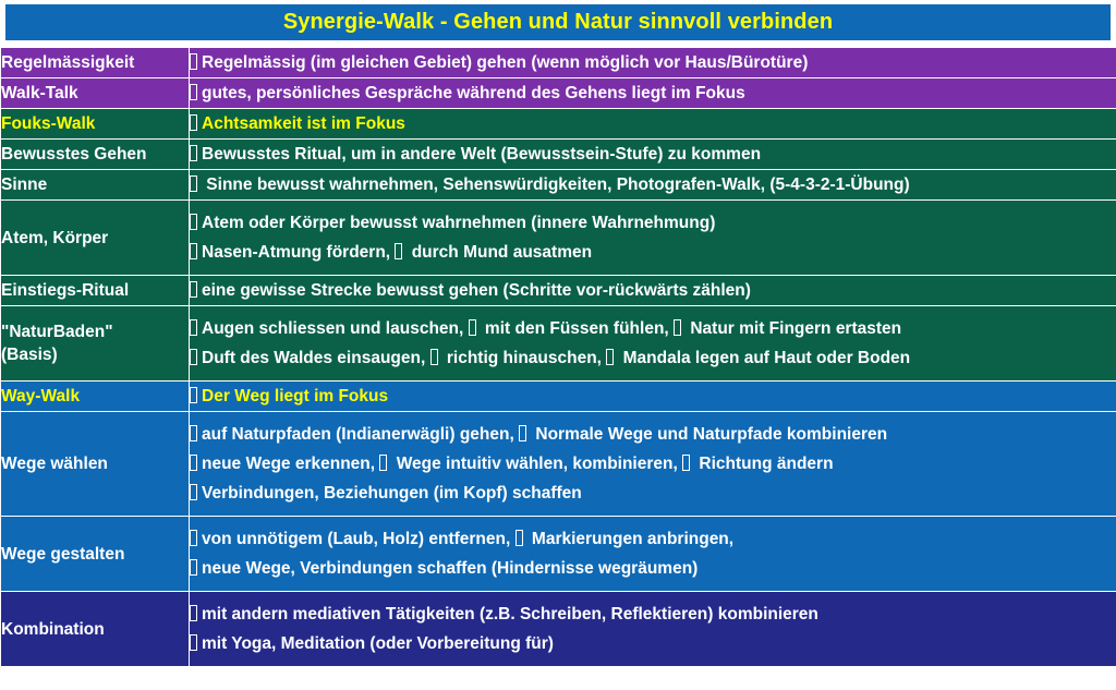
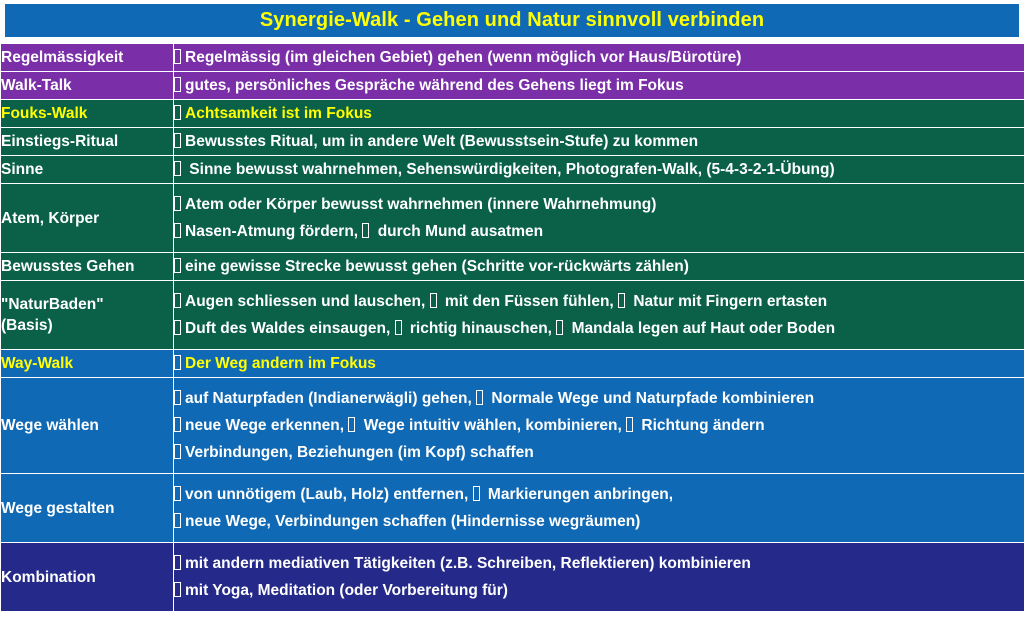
  Synergie-Walk - Gehen und Natur sinnvoll verbinden
  Regelmässigkeit	Regelmässig (im gleichen Gebiet) gehen (wenn möglich vor Haus/Bürotüre)
  Walk-Talk	gutes, persönliches Gespräche während des Gehens liegt im Fokus
  Fouks-Walk	Achtsamkeit ist im Fokus
- Bewusstes Gehen	Bewusstes Ritual, um in andere Welt (Bewusstsein-Stufe) zu kommen
+ Einstiegs-Ritual	Bewusstes Ritual, um in andere Welt (Bewusstsein-Stufe) zu kommen
  Sinne	Sinne bewusst wahrnehmen, Sehenswürdigkeiten, Photografen-Walk, (5-4-3-2-1-Übung)
  Atem, Körper	Atem oder Körper bewusst wahrnehmen (innere Wahrnehmung)Nasen-Atmung fördern, durch Mund ausatmen
- Einstiegs-Ritual	eine gewisse Strecke bewusst gehen (Schritte vor-rückwärts zählen)
+ Bewusstes Gehen	eine gewisse Strecke bewusst gehen (Schritte vor-rückwärts zählen)
  "NaturBaden" (Basis)	Augen schliessen und lauschen, mit den Füssen fühlen, Natur mit Fingern ertastenDuft des Waldes einsaugen, richtig hinauschen, Mandala legen auf Haut oder Boden
- Way-Walk	Der Weg liegt im Fokus
+ Way-Walk	Der Weg andern im Fokus
  Wege wählen	auf Naturpfaden (Indianerwägli) gehen, Normale Wege und Naturpfade kombinierenneue Wege erkennen, Wege intuitiv wählen, kombinieren, Richtung ändernVerbindungen, Beziehungen (im Kopf) schaffen
  Wege gestalten	von unnötigem (Laub, Holz) entfernen, Markierungen anbringen,neue Wege, Verbindungen schaffen (Hindernisse wegräumen)
  Kombination	mit andern mediativen Tätigkeiten (z.B. Schreiben, Reflektieren) kombinierenmit Yoga, Meditation (oder Vorbereitung für)
